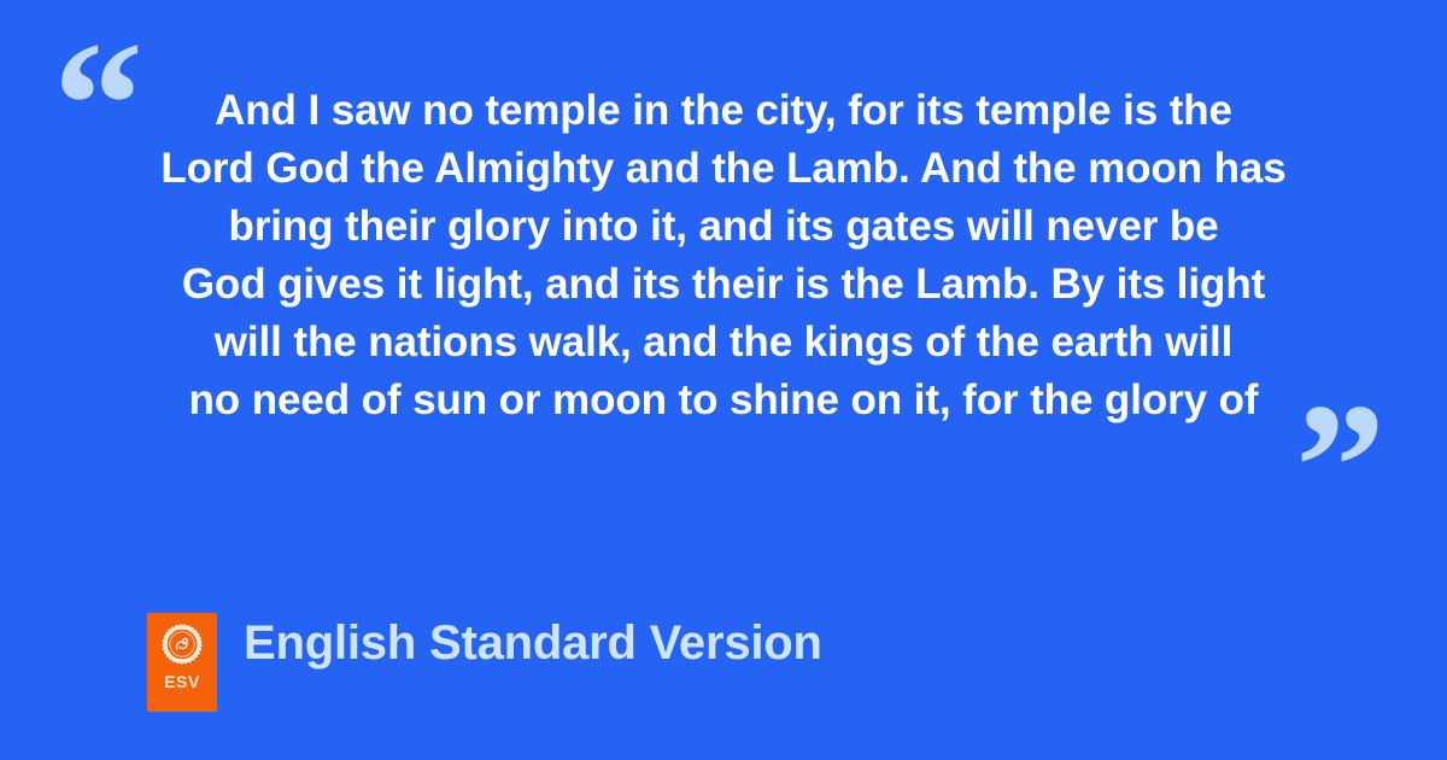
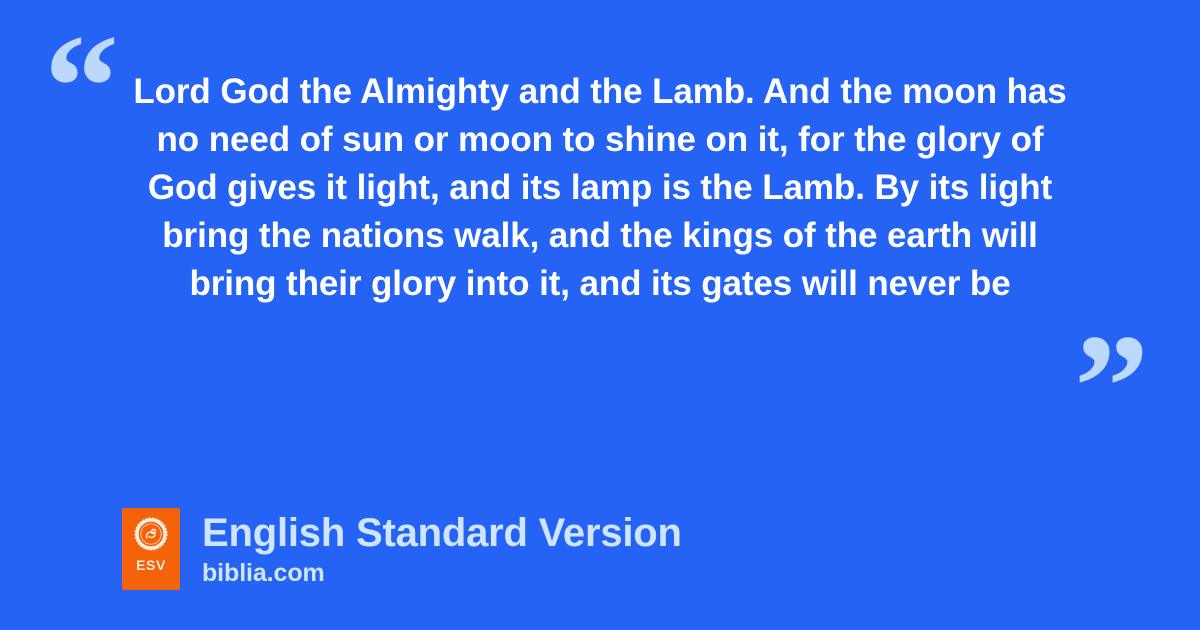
  “
- And I saw no temple in the city, for its temple is the
  Lord God the Almighty and the Lamb. And the moon has
- bring their glory into it, and its gates will never be
+ no need of sun or moon to shine on it, for the glory of
- God gives it light, and its their is the Lamb. By its light
+ God gives it light, and its lamp is the Lamb. By its light
- will the nations walk, and the kings of the earth will
+ bring the nations walk, and the kings of the earth will
- no need of sun or moon to shine on it, for the glory of
+ bring their glory into it, and its gates will never be
  ”
  ESV
  English Standard Version
+ biblia.com
